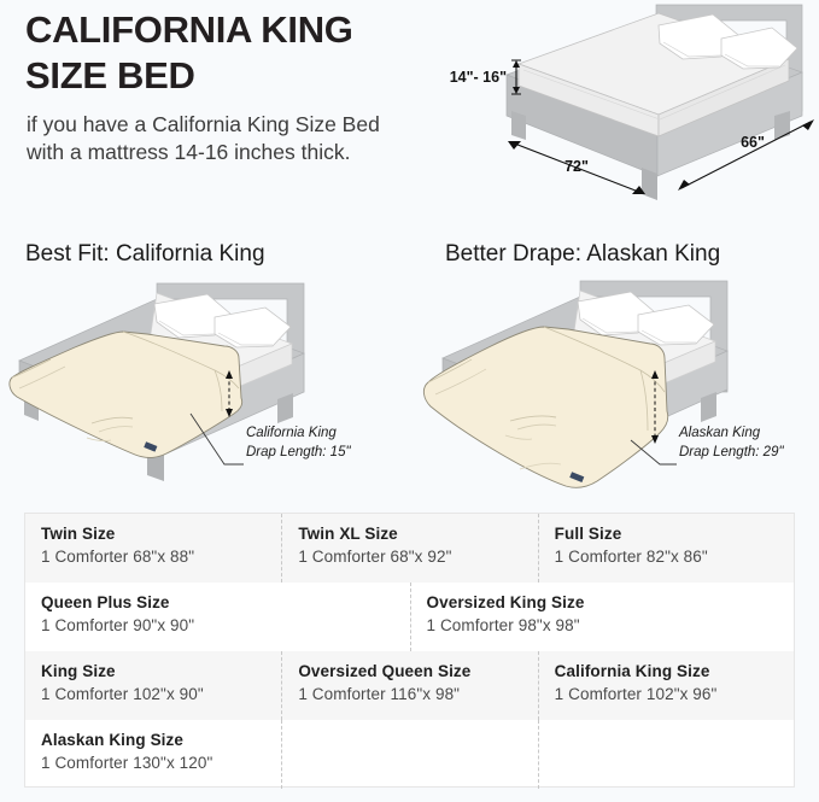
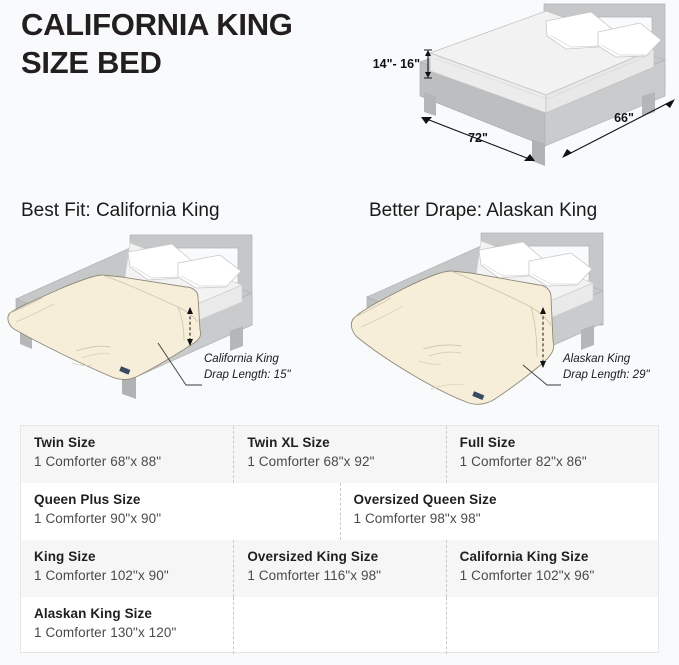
  CALIFORNIA KING SIZE BED
- if you have a California King Size Bed with a mattress 14-16 inches thick.
  14"- 16"
  72"
  66"
  Best Fit: California King
  Better Drape: Alaskan King
  California King
  Drap Length: 15"
  Alaskan King
  Drap Length: 29"
  Twin Size
  1 Comforter 68"x 88"
  Twin XL Size
  1 Comforter 68"x 92"
  Full Size
  1 Comforter 82"x 86"
  Queen Plus Size
  1 Comforter 90"x 90"
- Oversized King Size
+ Oversized Queen Size
  1 Comforter 98"x 98"
  King Size
  1 Comforter 102"x 90"
- Oversized Queen Size
+ Oversized King Size
  1 Comforter 116"x 98"
  California King Size
  1 Comforter 102"x 96"
  Alaskan King Size
  1 Comforter 130"x 120"
